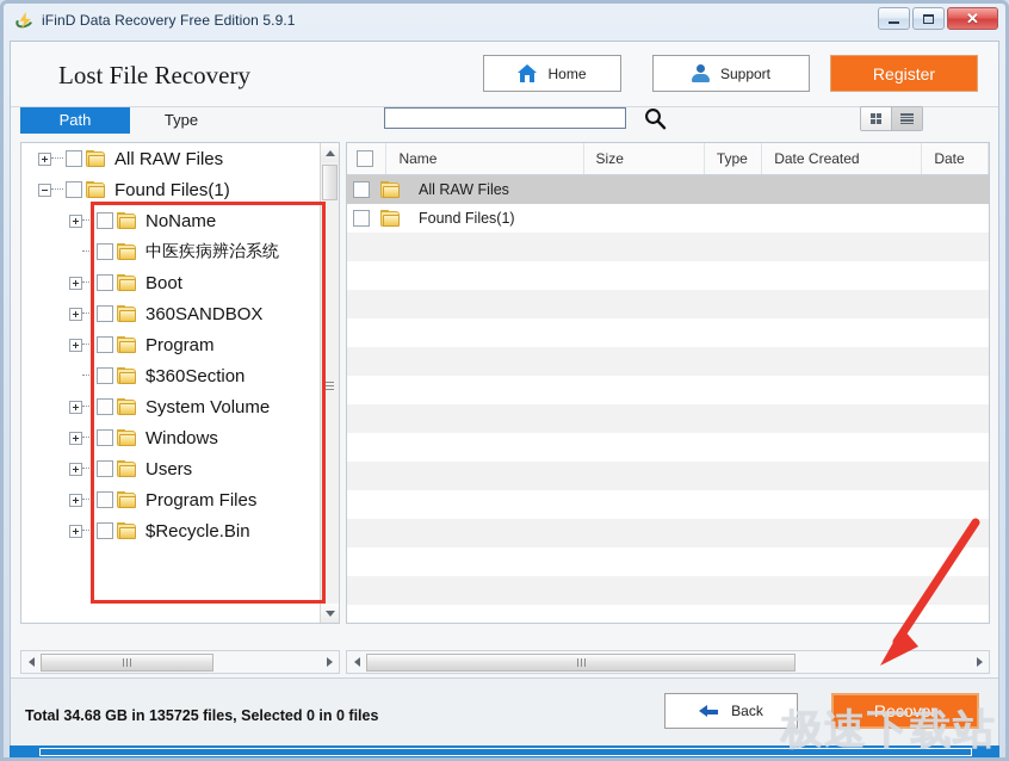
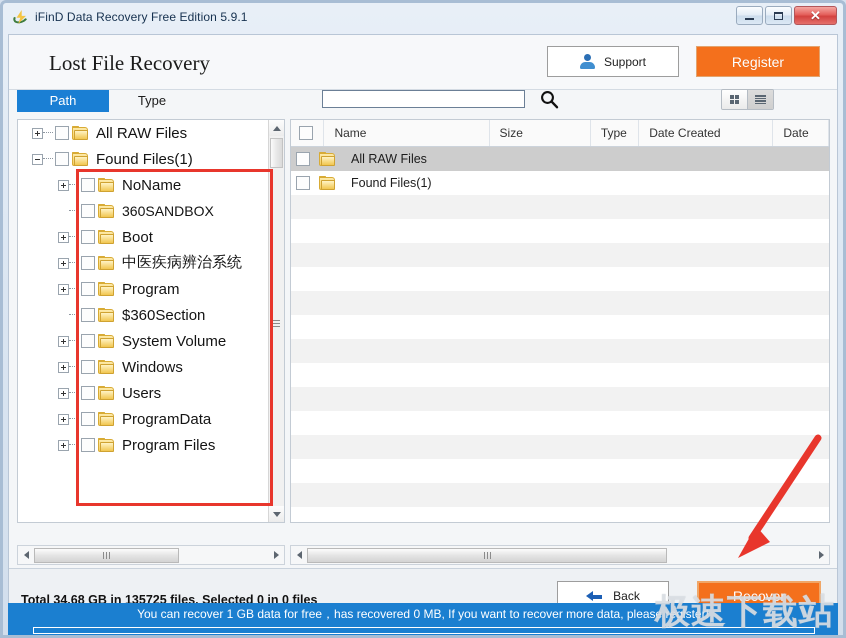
  iFinD Data Recovery Free Edition 5.9.1
  ✕
  Lost File Recovery
- Home
  Support
  Register
  Path
  Type
  All RAW Files
  Found Files(1)
  NoName
- 中医疾病辨治系统
+ 360SANDBOX
  Boot
- 360SANDBOX
+ 中医疾病辨治系统
  Program
  $360Section
  System Volume
  Windows
  Users
+ ProgramData
  Program Files
- $Recycle.Bin
  Name
  Size
  Type
  Date Created
  Date
  All RAW Files
  Found Files(1)
  Total 34.68 GB in 135725 files, Selected 0 in 0 files
  Back
  Recover
+ You can recover 1 GB data for free，has recovered 0 MB, If you want to recover more data, please register!
  极速下载站
